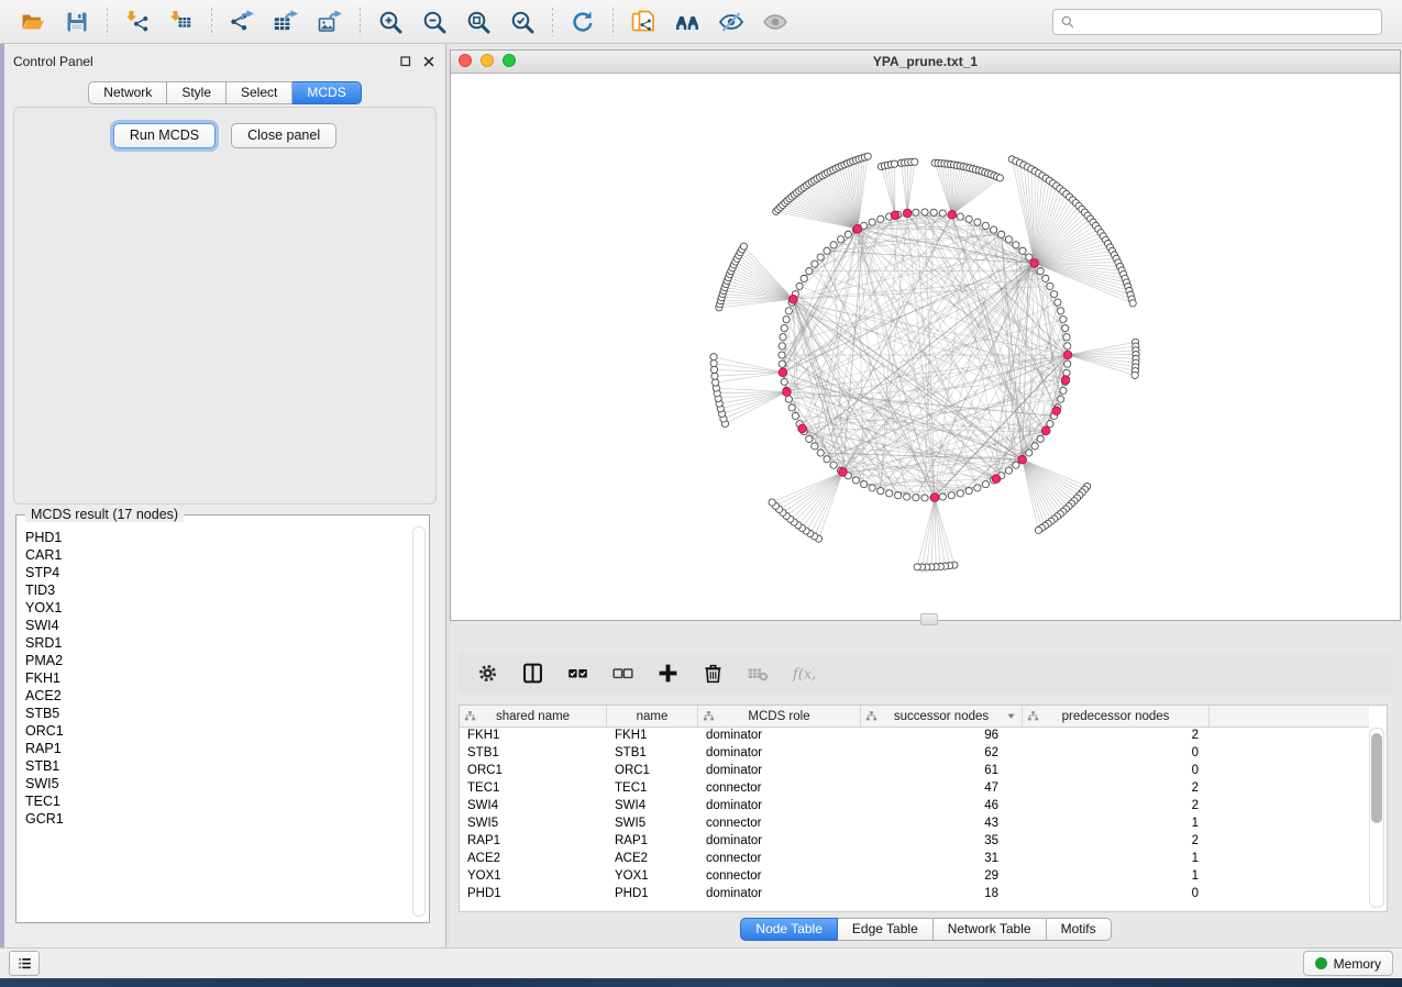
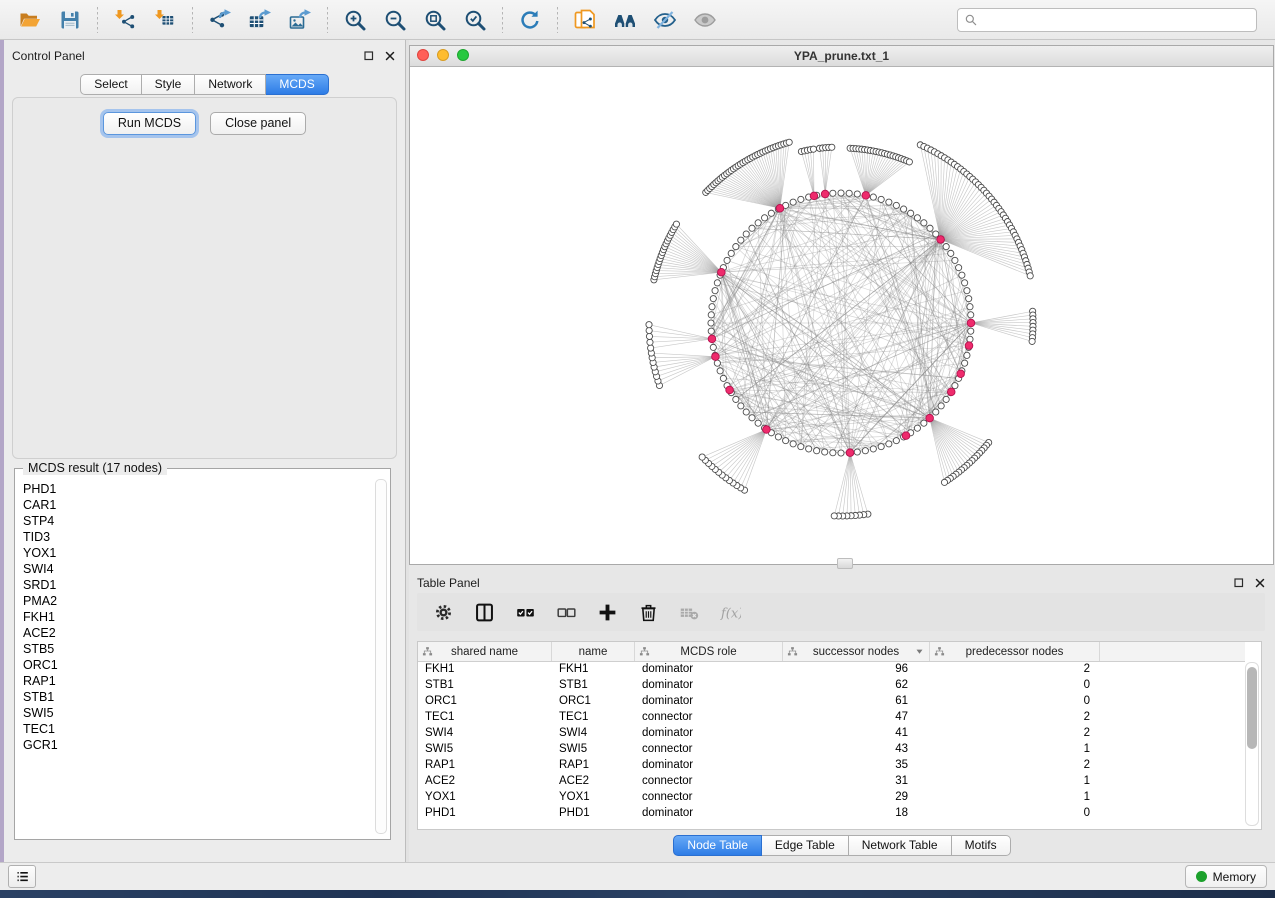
  Control Panel
- Network
+ Select
  Style
- Select
+ Network
  MCDS
  Run MCDS
  Close panel
  MCDS result (17 nodes)
  PHD1
  CAR1
  STP4
  TID3
  YOX1
  SWI4
  SRD1
  PMA2
  FKH1
  ACE2
  STB5
  ORC1
  RAP1
  STB1
  SWI5
  TEC1
  GCR1
  YPA_prune.txt_1
+ Table Panel
  f(x)
  shared name
  name
  MCDS role
  successor nodes
  predecessor nodes
  FKH1
  FKH1
  dominator
  96
  2
  STB1
  STB1
  dominator
  62
  0
  ORC1
  ORC1
  dominator
  61
  0
  TEC1
  TEC1
  connector
  47
  2
  SWI4
  SWI4
  dominator
- 46
+ 41
  2
  SWI5
  SWI5
  connector
  43
  1
  RAP1
  RAP1
  dominator
  35
  2
  ACE2
  ACE2
  connector
  31
  1
  YOX1
  YOX1
  connector
  29
  1
  PHD1
  PHD1
  dominator
  18
  0
  Node Table
  Edge Table
  Network Table
  Motifs
  Memory
